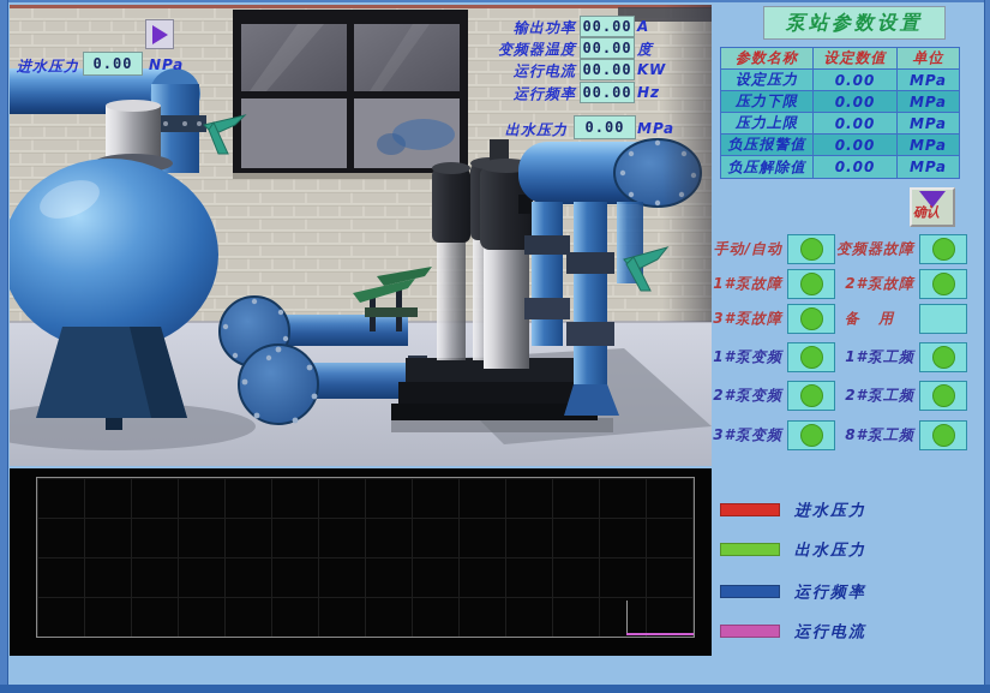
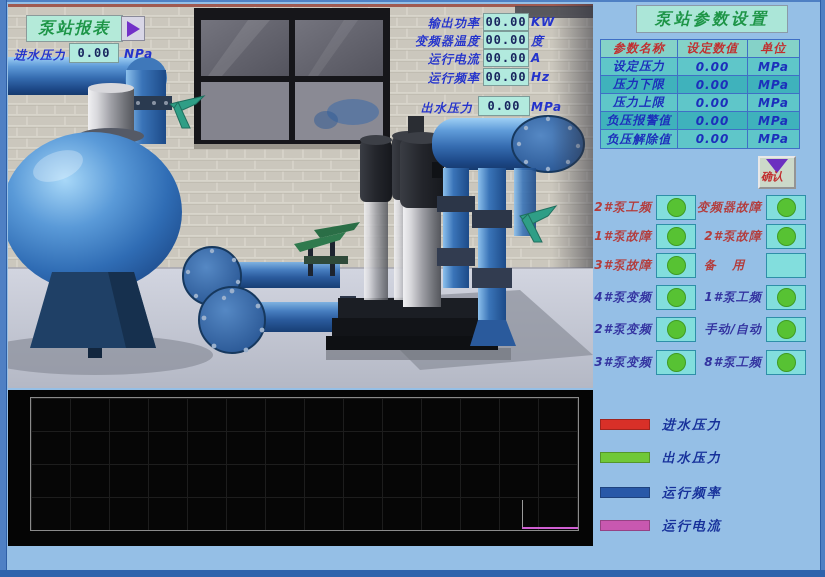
+ 泵站报表
  进水压力
  0.00
  NPa
  输出功率
  00.00
- A
+ KW
  变频器温度
  00.00
  度
  运行电流
  00.00
- KW
+ A
  运行频率
  00.00
  Hz
  出水压力
  0.00
  MPa
  泵站参数设置
  参数名称
  设定数值
  单位
  设定压力
  0.00
  MPa
  压力下限
  0.00
  MPa
  压力上限
  0.00
  MPa
  负压报警值
  0.00
  MPa
  负压解除值
  0.00
  MPa
  确认
- 手动/自动
+ 2#泵工频
  变频器故障
  1#泵故障
  2#泵故障
  3#泵故障
  备 用
- 1#泵变频
+ 4#泵变频
  1#泵工频
  2#泵变频
- 2#泵工频
+ 手动/自动
  3#泵变频
  8#泵工频
  进水压力
  出水压力
  运行频率
  运行电流
